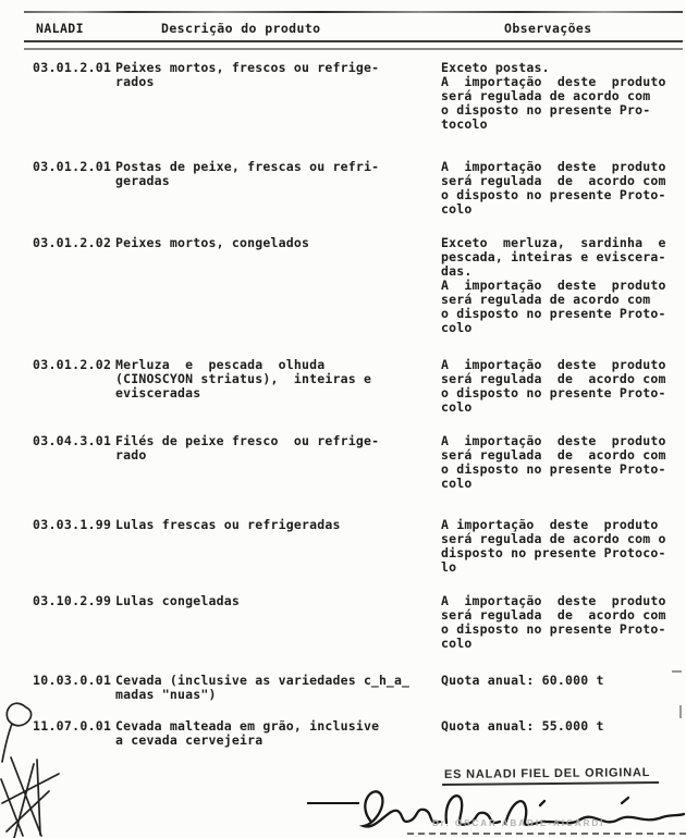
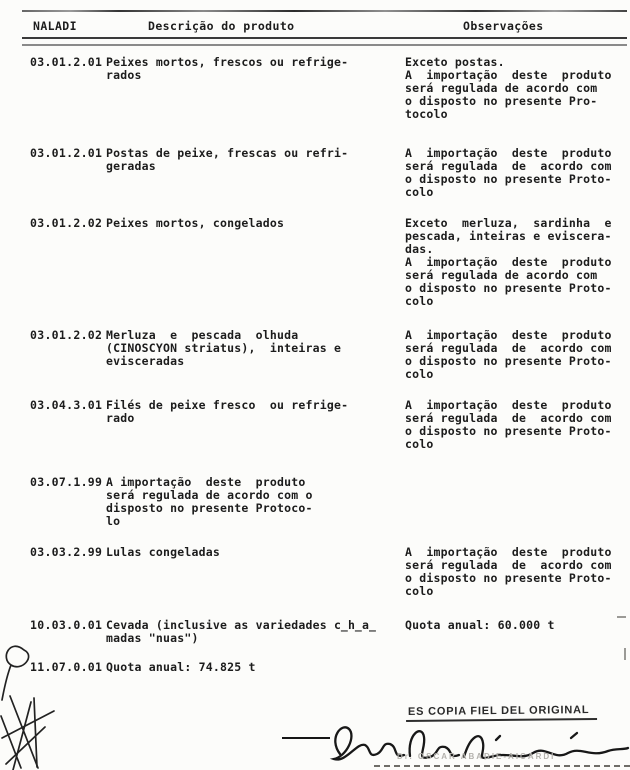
  NALADI
  Descrição do produto
  Observações
  03.01.2.01
  Peixes mortos, frescos ou refrige-
  rados
  Exceto postas.
  A importação deste produto
  será regulada de acordo com
  o disposto no presente Pro-
  tocolo
  03.01.2.01
  Postas de peixe, frescas ou refri-
  geradas
  A importação deste produto
  será regulada de acordo com
  o disposto no presente Proto-
  colo
  03.01.2.02
  Peixes mortos, congelados
  Exceto merluza, sardinha e
  pescada, inteiras e eviscera-
  das.
  A importação deste produto
  será regulada de acordo com
  o disposto no presente Proto-
  colo
  03.01.2.02
  Merluza e pescada olhuda
  (CINOSCYON striatus), inteiras e
  evisceradas
  A importação deste produto
  será regulada de acordo com
  o disposto no presente Proto-
  colo
  03.04.3.01
  Filés de peixe fresco ou refrige-
  rado
  A importação deste produto
  será regulada de acordo com
  o disposto no presente Proto-
  colo
- 03.03.1.99
+ 03.07.1.99
- Lulas frescas ou refrigeradas
  A importação deste produto
  será regulada de acordo com o
  disposto no presente Protoco-
  lo
- 03.10.2.99
+ 03.03.2.99
  Lulas congeladas
  A importação deste produto
  será regulada de acordo com
  o disposto no presente Proto-
  colo
  10.03.0.01
  Cevada (inclusive as variedades c̲h̲a̲
  madas "nuas")
  Quota anual: 60.000 t
  11.07.0.01
- Cevada malteada em grão, inclusive
- a cevada cervejeira
- Quota anual: 55.000 t
+ Quota anual: 74.825 t
- ES NALADI FIEL DEL ORIGINAL
+ ES COPIA FIEL DEL ORIGINAL
  Dr. OSCAR ABADIE-AICARDI
